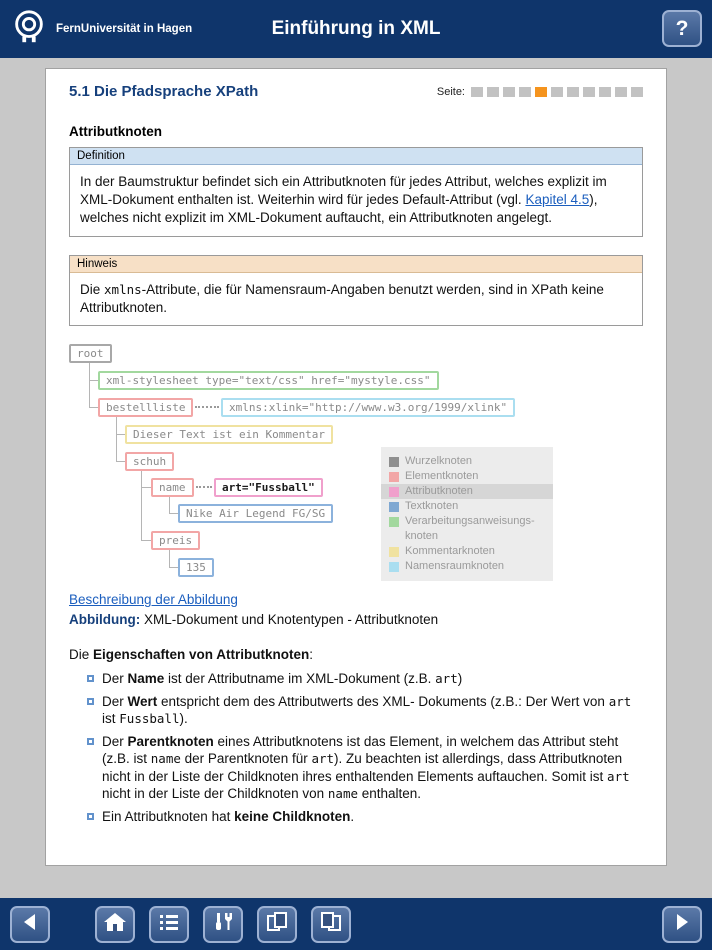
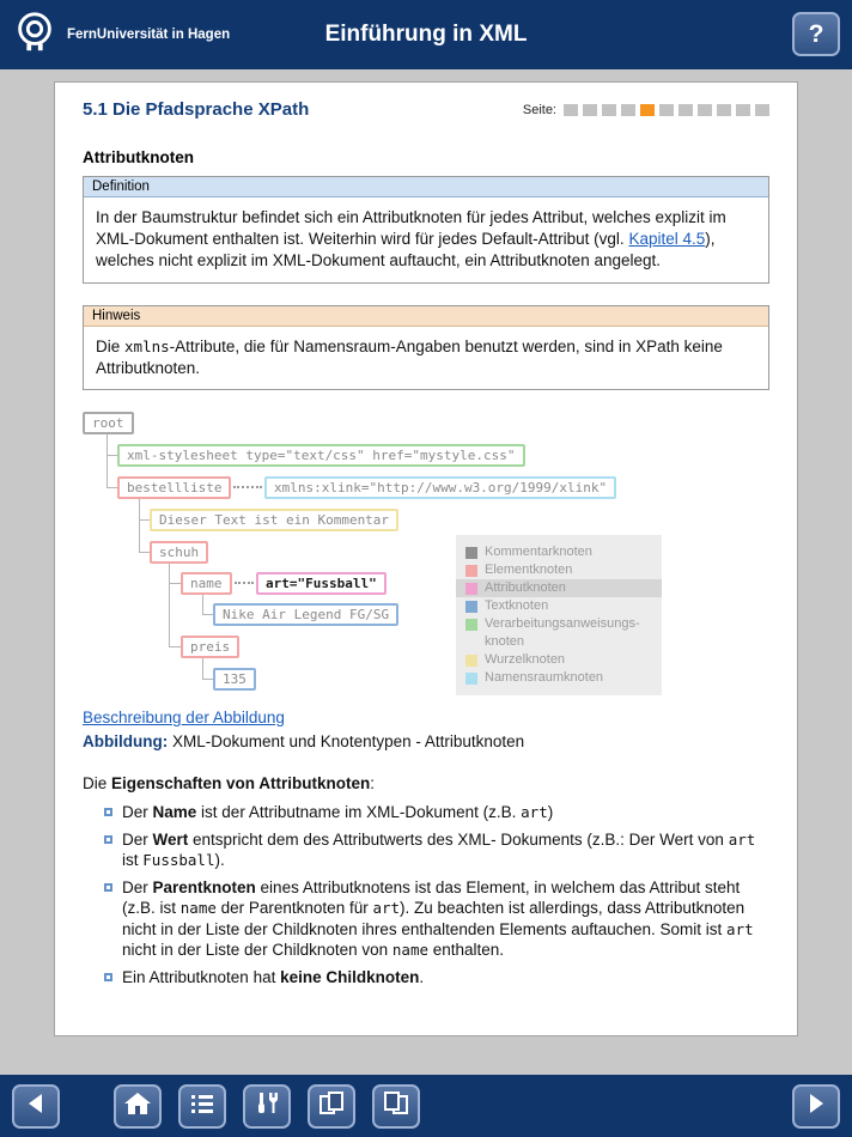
  FernUniversität in Hagen
  Einführung in XML
  ?
  5.1 Die Pfadsprache XPath
  Seite:
  Attributknoten
  Definition
  In der Baumstruktur befindet sich ein Attributknoten für jedes Attribut, welches explizit im XML-Dokument enthalten ist. Weiterhin wird für jedes Default-Attribut (vgl. Kapitel 4.5), welches nicht explizit im XML-Dokument auftaucht, ein Attributknoten angelegt.
  Hinweis
  Die xmlns-Attribute, die für Namensraum-Angaben benutzt werden, sind in XPath keine Attributknoten.
  root
  xml-stylesheet type="text/css" href="mystyle.css"
  bestellliste
  xmlns:xlink="http://www.w3.org/1999/xlink"
  Dieser Text ist ein Kommentar
  schuh
  name
  art="Fussball"
  Nike Air Legend FG/SG
  preis
  135
- Wurzelknoten
+ Kommentarknoten
  Elementknoten
  Attributknoten
  Textknoten
  Verarbeitungsanweisungs-knoten
- Kommentarknoten
+ Wurzelknoten
  Namensraumknoten
  Beschreibung der Abbildung
  Abbildung: XML-Dokument und Knotentypen - Attributknoten
  Die Eigenschaften von Attributknoten:
  Der Name ist der Attributname im XML-Dokument (z.B. art)
  Der Wert entspricht dem des Attributwerts des XML- Dokuments (z.B.: Der Wert von art ist Fussball).
  Der Parentknoten eines Attributknotens ist das Element, in welchem das Attribut steht (z.B. ist name der Parentknoten für art). Zu beachten ist allerdings, dass Attributknoten nicht in der Liste der Childknoten ihres enthaltenden Elements auftauchen. Somit ist art nicht in der Liste der Childknoten von name enthalten.
  Ein Attributknoten hat keine Childknoten.
